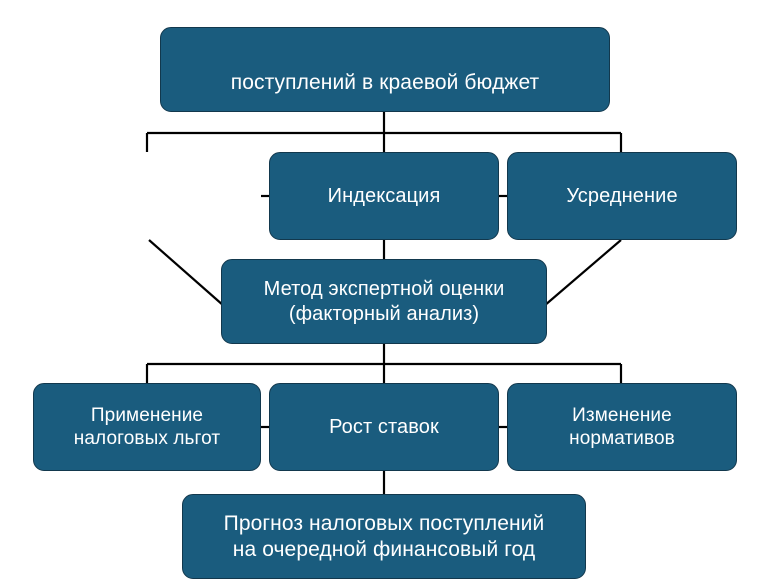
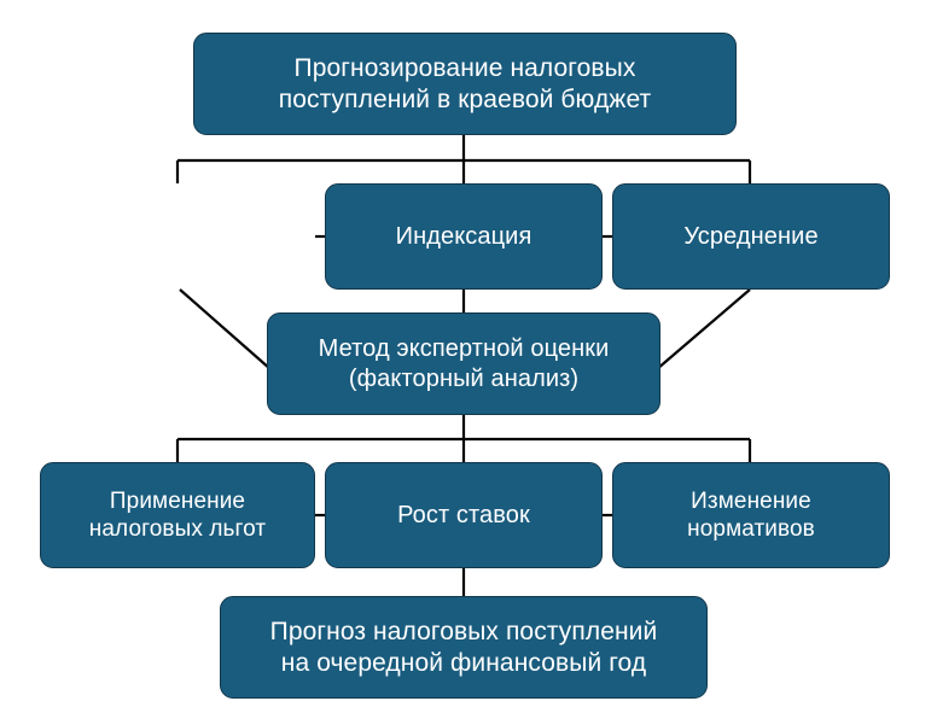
+ Прогнозирование налоговых
  поступлений в краевой бюджет
  Индексация
  Усреднение
  Метод экспертной оценки
  (факторный анализ)
  Применение
  налоговых льгот
  Рост ставок
  Изменение
  нормативов
  Прогноз налоговых поступлений
  на очередной финансовый год
